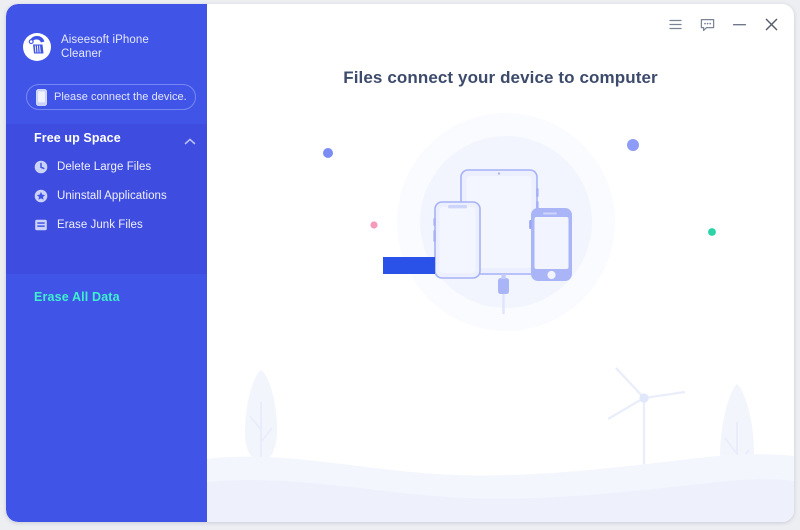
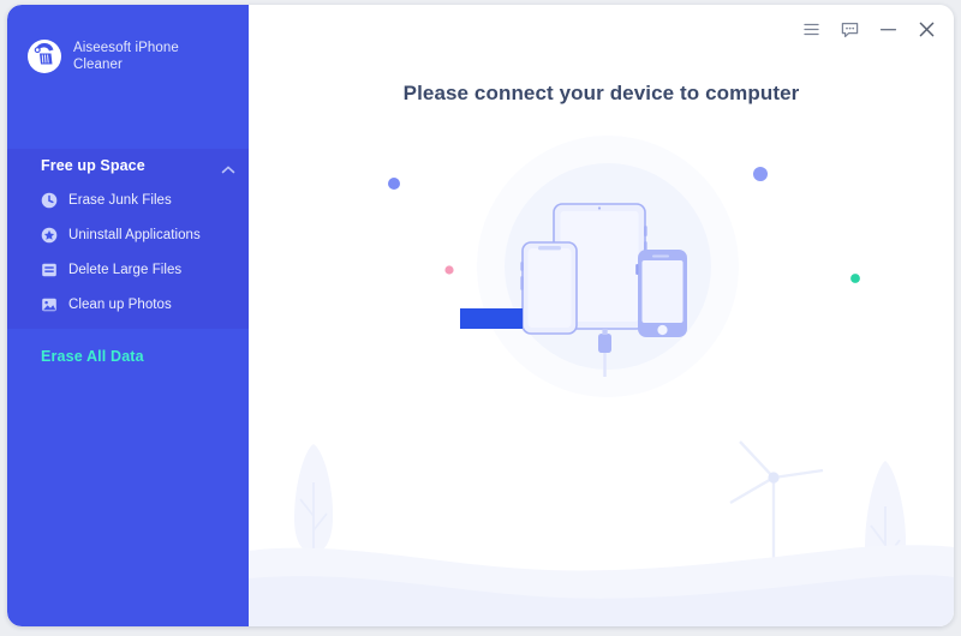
  Aiseesoft iPhone
  Cleaner
- Please connect the device.
  Free up Space
- Delete Large Files
+ Erase Junk Files
  Uninstall Applications
- Erase Junk Files
+ Delete Large Files
+ Clean up Photos
  Erase All Data
- Files connect your device to computer
+ Please connect your device to computer
